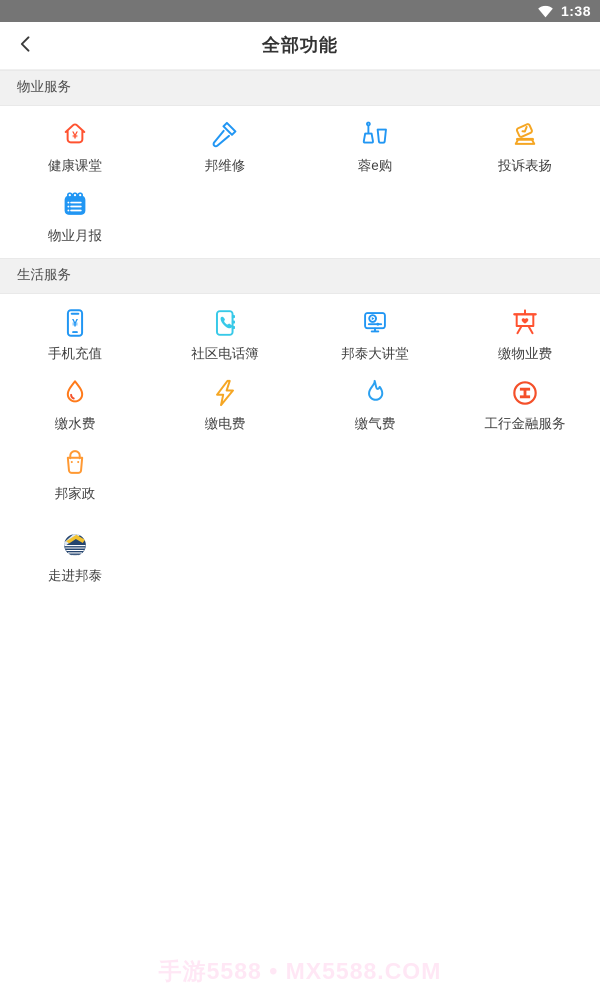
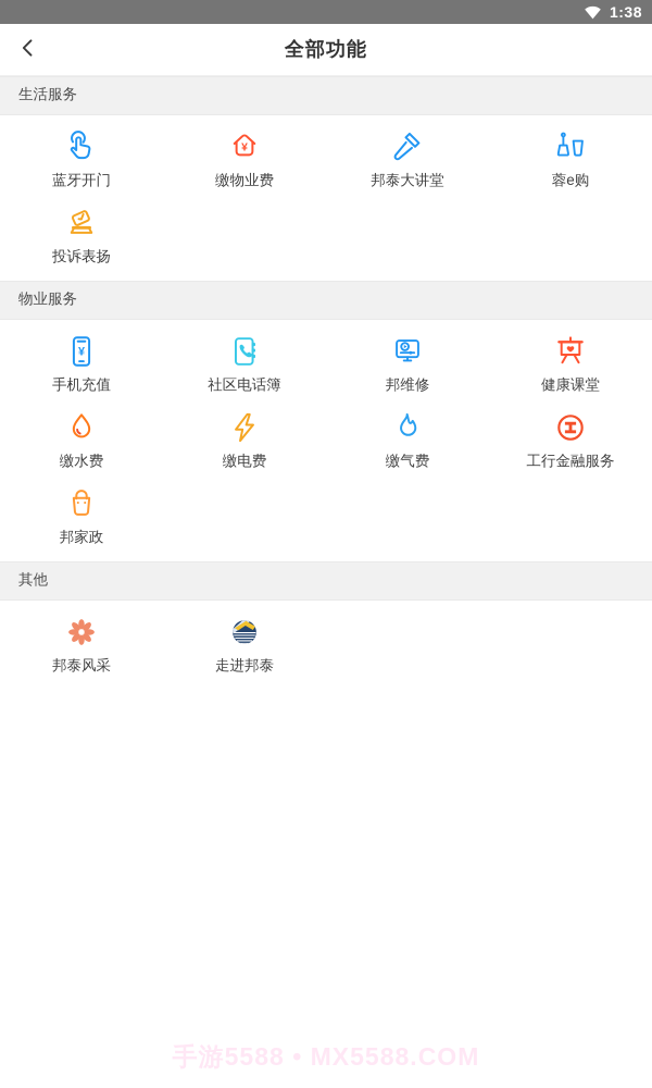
  1:38
  全部功能
- 物业服务
+ 生活服务
+ 蓝牙开门
  ¥
- 健康课堂
+ 缴物业费
- 邦维修
+ 邦泰大讲堂
  蓉e购
  投诉表扬
- 物业月报
- 生活服务
+ 物业服务
  ¥
  手机充值
  社区电话簿
- 邦泰大讲堂
+ 邦维修
- 缴物业费
+ 健康课堂
  缴水费
  缴电费
  缴气费
  工行金融服务
  邦家政
+ 其他
+ 邦泰风采
  走进邦泰
  手游5588 • MX5588.COM
